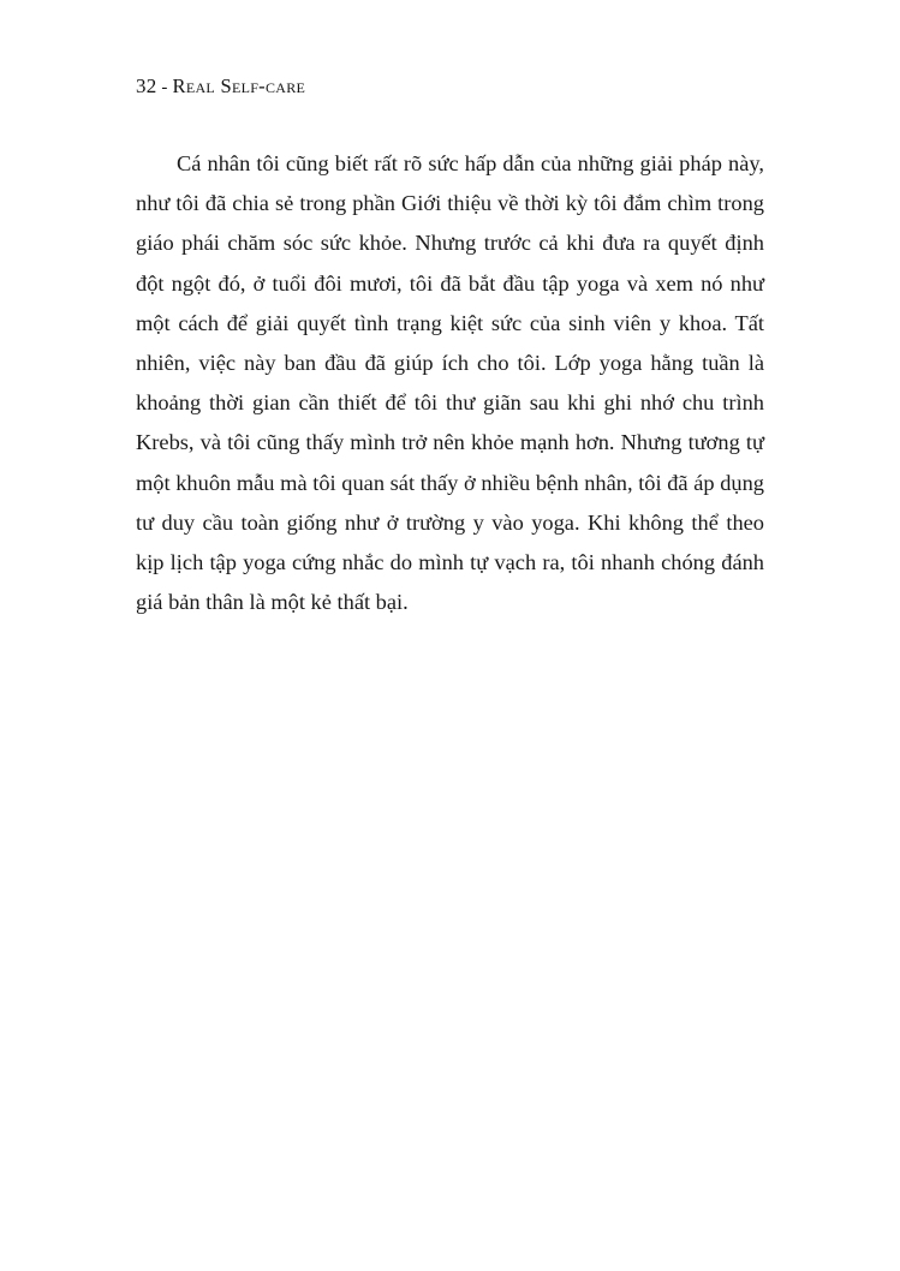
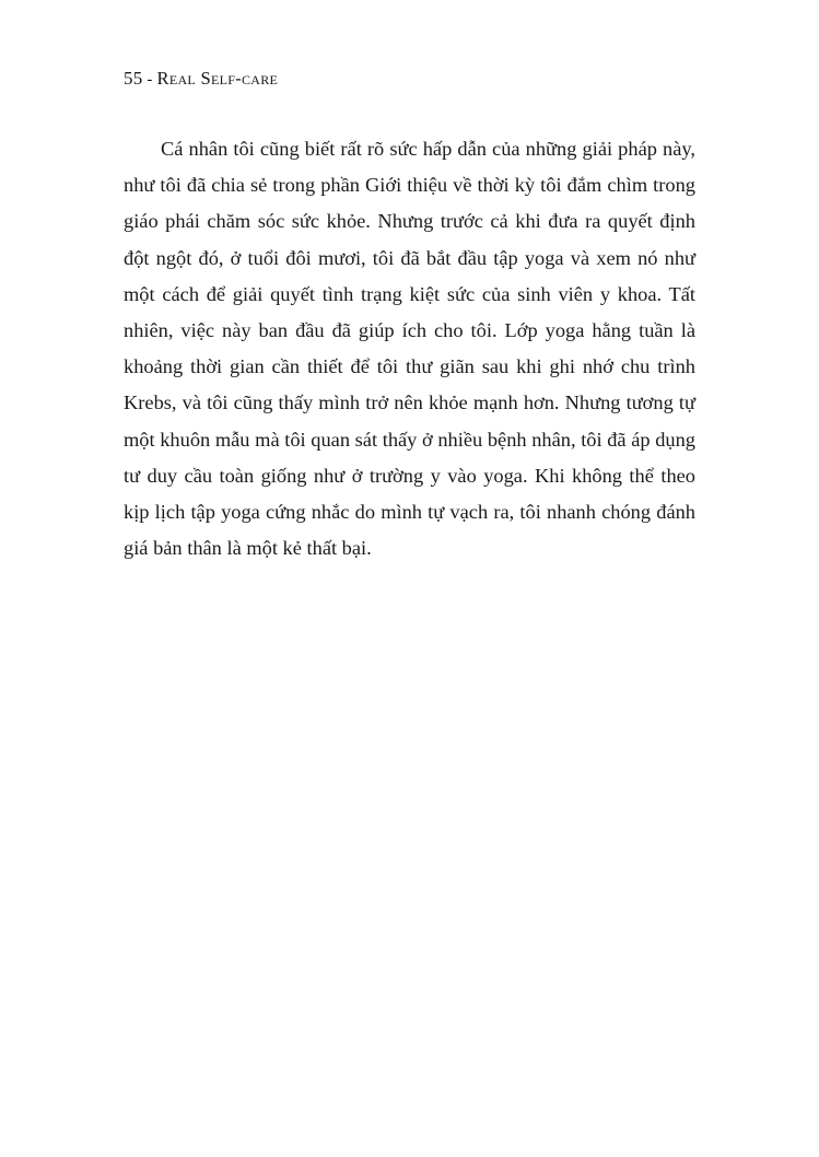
- 32 - Real Self-care
+ 55 - Real Self-care
  Cá nhân tôi cũng biết rất rõ sức hấp dẫn của những giải pháp này, như tôi đã chia sẻ trong phần Giới thiệu về thời kỳ tôi đắm chìm trong giáo phái chăm sóc sức khỏe. Nhưng trước cả khi đưa ra quyết định đột ngột đó, ở tuổi đôi mươi, tôi đã bắt đầu tập yoga và xem nó như một cách để giải quyết tình trạng kiệt sức của sinh viên y khoa. Tất nhiên, việc này ban đầu đã giúp ích cho tôi. Lớp yoga hằng tuần là khoảng thời gian cần thiết để tôi thư giãn sau khi ghi nhớ chu trình Krebs, và tôi cũng thấy mình trở nên khỏe mạnh hơn. Nhưng tương tự một khuôn mẫu mà tôi quan sát thấy ở nhiều bệnh nhân, tôi đã áp dụng tư duy cầu toàn giống như ở trường y vào yoga. Khi không thể theo kịp lịch tập yoga cứng nhắc do mình tự vạch ra, tôi nhanh chóng đánh giá bản thân là một kẻ thất bại.
